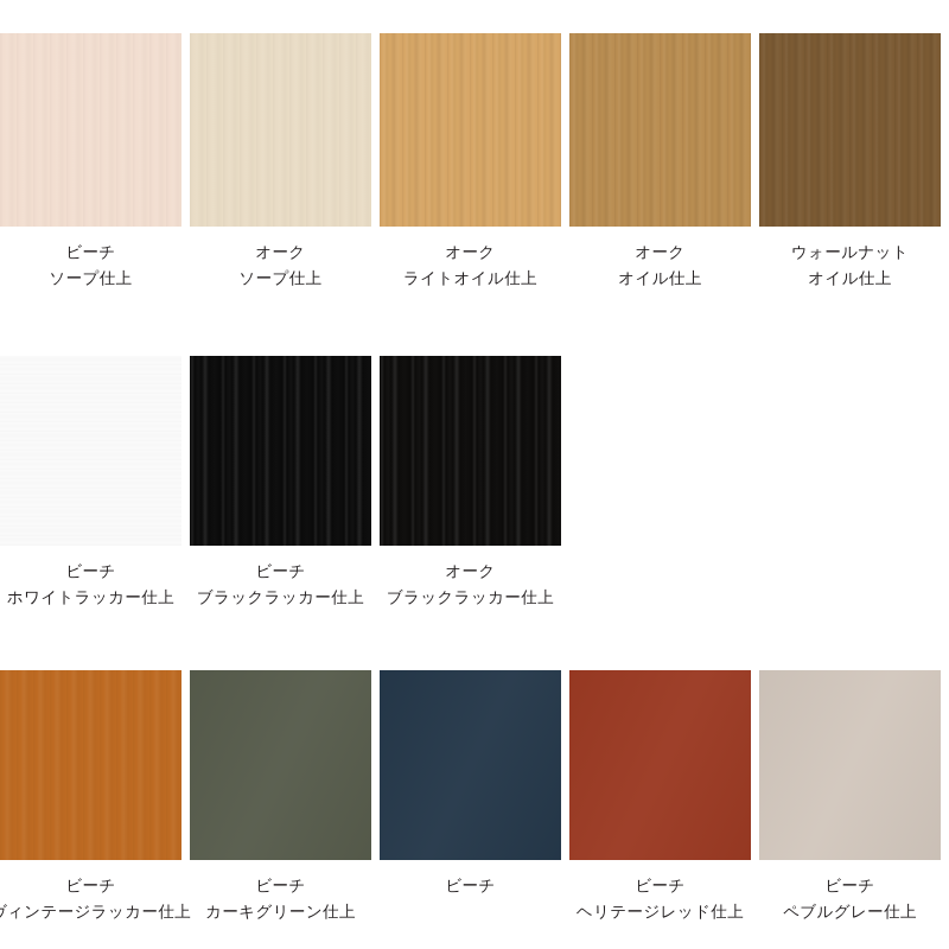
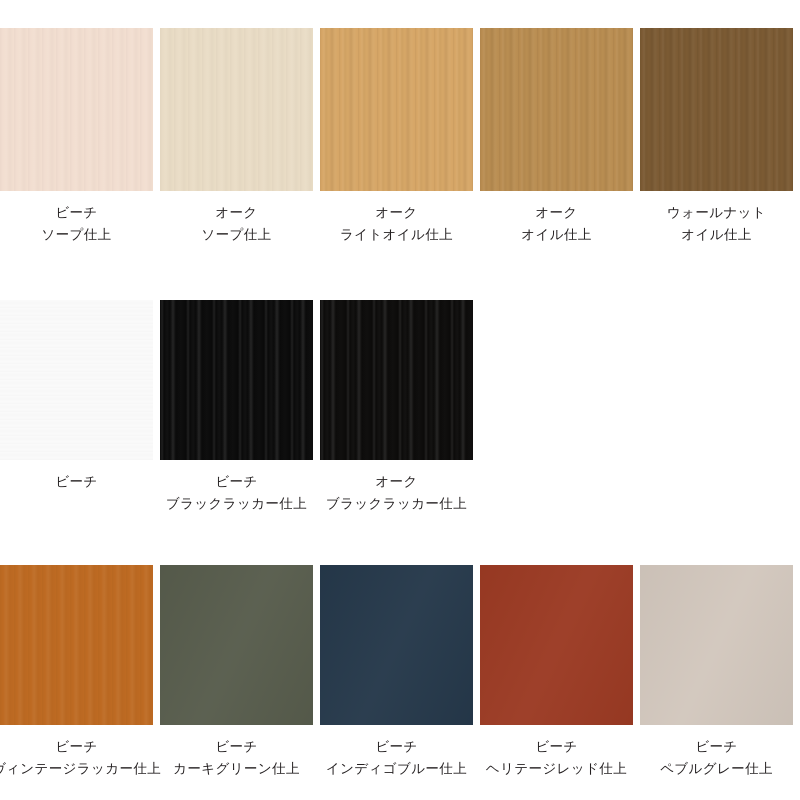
  ビーチ
  ソープ仕上
  オーク
  ソープ仕上
  オーク
  ライトオイル仕上
  オーク
  オイル仕上
  ウォールナット
  オイル仕上
  ビーチ
- ホワイトラッカー仕上
  ビーチ
  ブラックラッカー仕上
  オーク
  ブラックラッカー仕上
  ビーチ
  ィンテージラッカー仕上
  ビーチ
  カーキグリーン仕上
  ビーチ
+ インディゴブルー仕上
  ビーチ
  ヘリテージレッド仕上
  ビーチ
  ペブルグレー仕上
